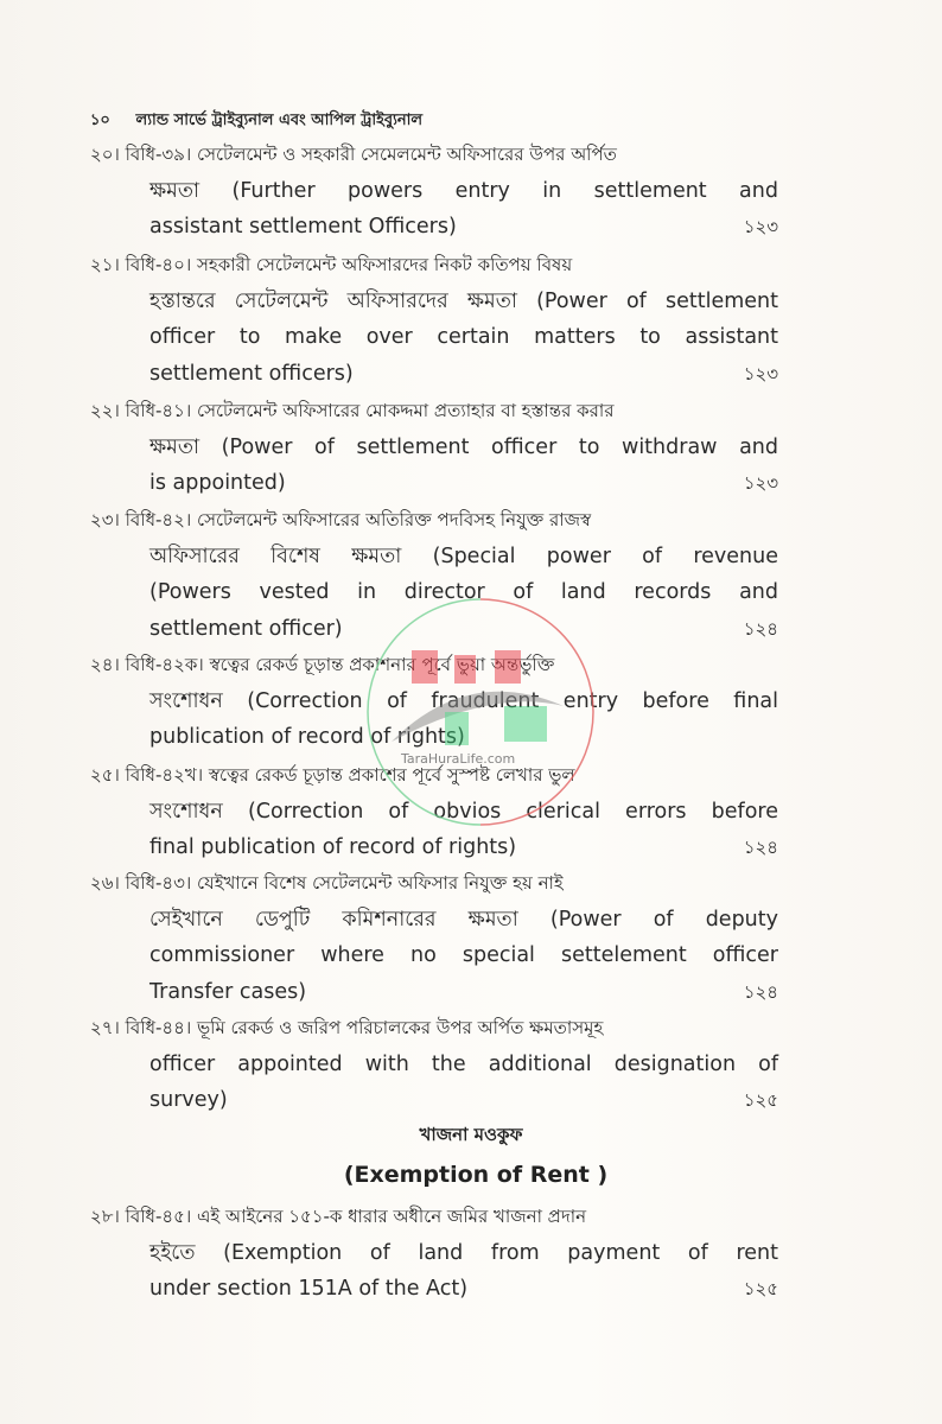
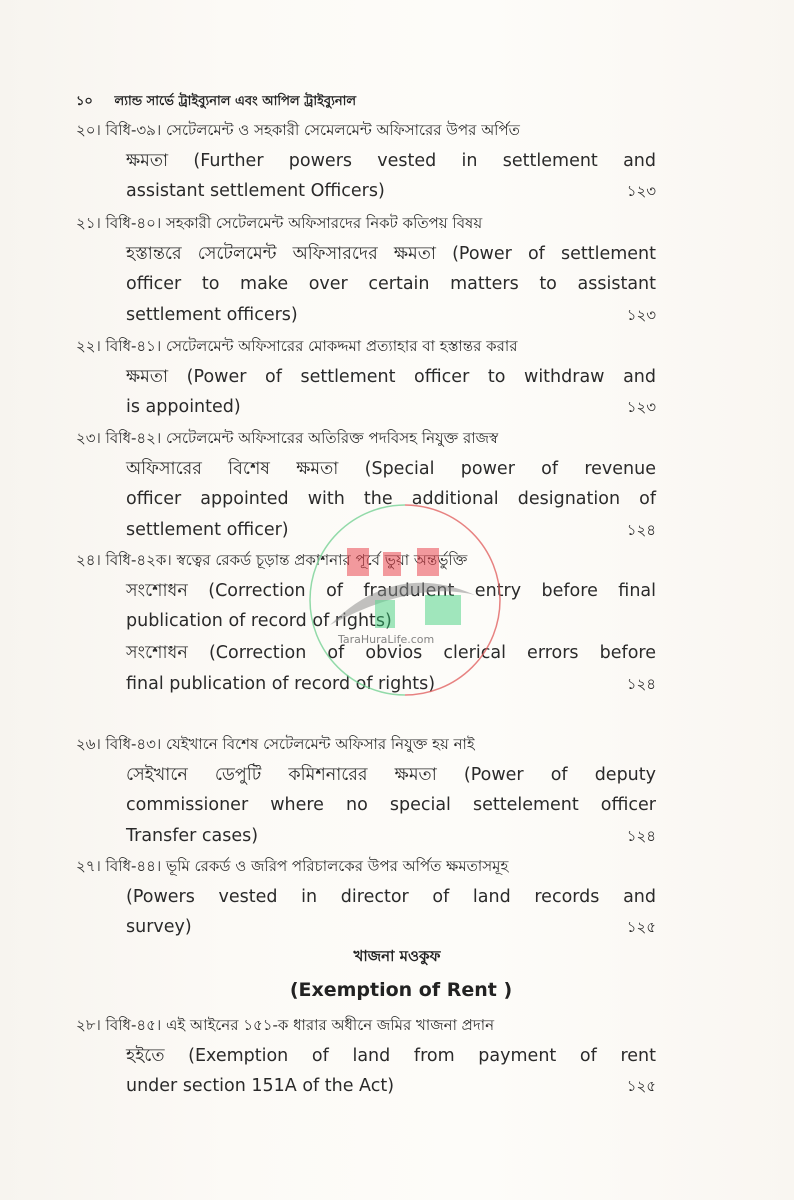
  ১০ ল্যান্ড সার্ভে ট্রাইব্যুনাল এবং আপিল ট্রাইব্যুনাল
  ২০। বিধি-৩৯। সেটেলমেন্ট ও সহকারী সেমেলমেন্ট অফিসারের উপর অর্পিত
- ক্ষমতা (Further powers entry in settlement and
+ ক্ষমতা (Further powers vested in settlement and
  assistant settlement Officers)
  ১২৩
  ২১। বিধি-৪০। সহকারী সেটেলমেন্ট অফিসারদের নিকট কতিপয় বিষয়
  হস্তান্তরে সেটেলমেন্ট অফিসারদের ক্ষমতা (Power of settlement
  officer to make over certain matters to assistant
  settlement officers)
  ১২৩
  ২২। বিধি-৪১। সেটেলমেন্ট অফিসারের মোকদ্দমা প্রত্যাহার বা হস্তান্তর করার
  ক্ষমতা (Power of settlement officer to withdraw and
  is appointed)
  ১২৩
  ২৩। বিধি-৪২। সেটেলমেন্ট অফিসারের অতিরিক্ত পদবিসহ নিযুক্ত রাজস্ব
  অফিসারের বিশেষ ক্ষমতা (Special power of revenue
- (Powers vested in director of land records and
+ officer appointed with the additional designation of
  settlement officer)
  ১২৪
  ২৪। বিধি-৪২ক। স্বত্বের রেকর্ড চূড়ান্ত প্রকাশনার পূর্বে ভুয়া অন্তর্ভুক্তি
  সংশোধন (Correction of fraudulent entry before final
  publication of record of rights)
- ২৫। বিধি-৪২খ। স্বত্বের রেকর্ড চূড়ান্ত প্রকাশের পূর্বে সুস্পষ্ট লেখার ভুল
  সংশোধন (Correction of obvios clerical errors before
  final publication of record of rights)
  ১২৪
  ২৬। বিধি-৪৩। যেইখানে বিশেষ সেটেলমেন্ট অফিসার নিযুক্ত হয় নাই
  সেইখানে ডেপুটি কমিশনারের ক্ষমতা (Power of deputy
  commissioner where no special settelement officer
  Transfer cases)
  ১২৪
  ২৭। বিধি-৪৪। ভূমি রেকর্ড ও জরিপ পরিচালকের উপর অর্পিত ক্ষমতাসমূহ
- officer appointed with the additional designation of
+ (Powers vested in director of land records and
  survey)
  ১২৫
  খাজনা মওকুফ
  (Exemption of Rent )
  ২৮। বিধি-৪৫। এই আইনের ১৫১-ক ধারার অধীনে জমির খাজনা প্রদান
  হইতে (Exemption of land from payment of rent
  under section 151A of the Act)
  ১২৫
  TaraHuraLife.com
